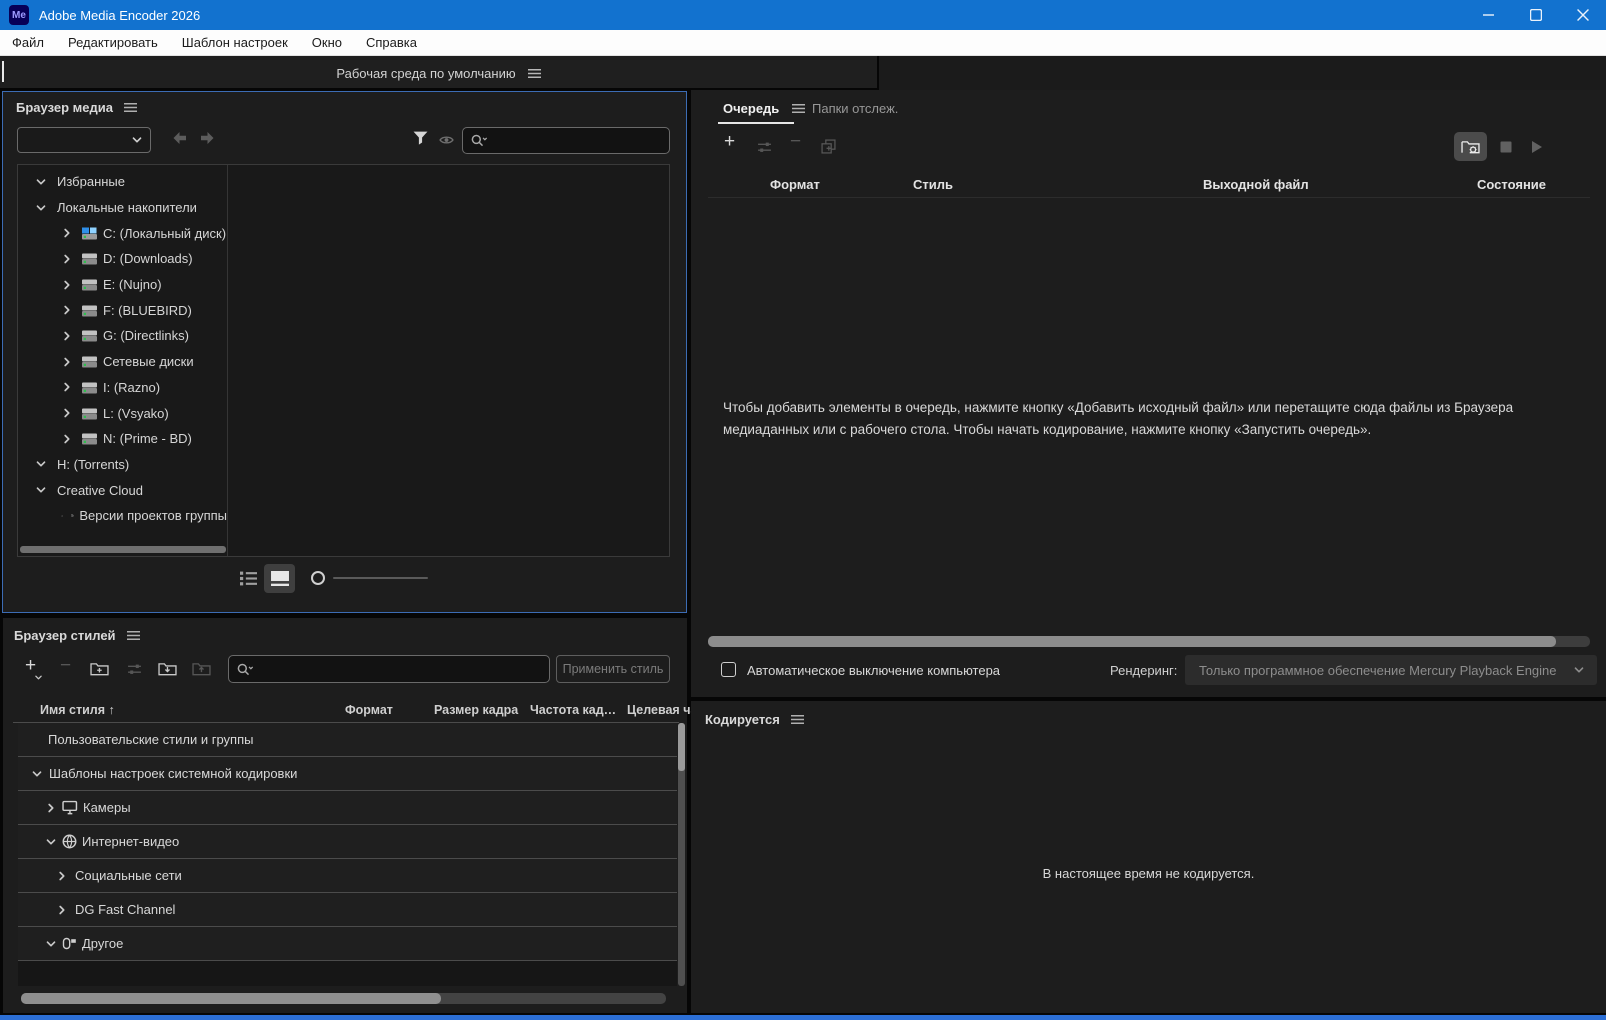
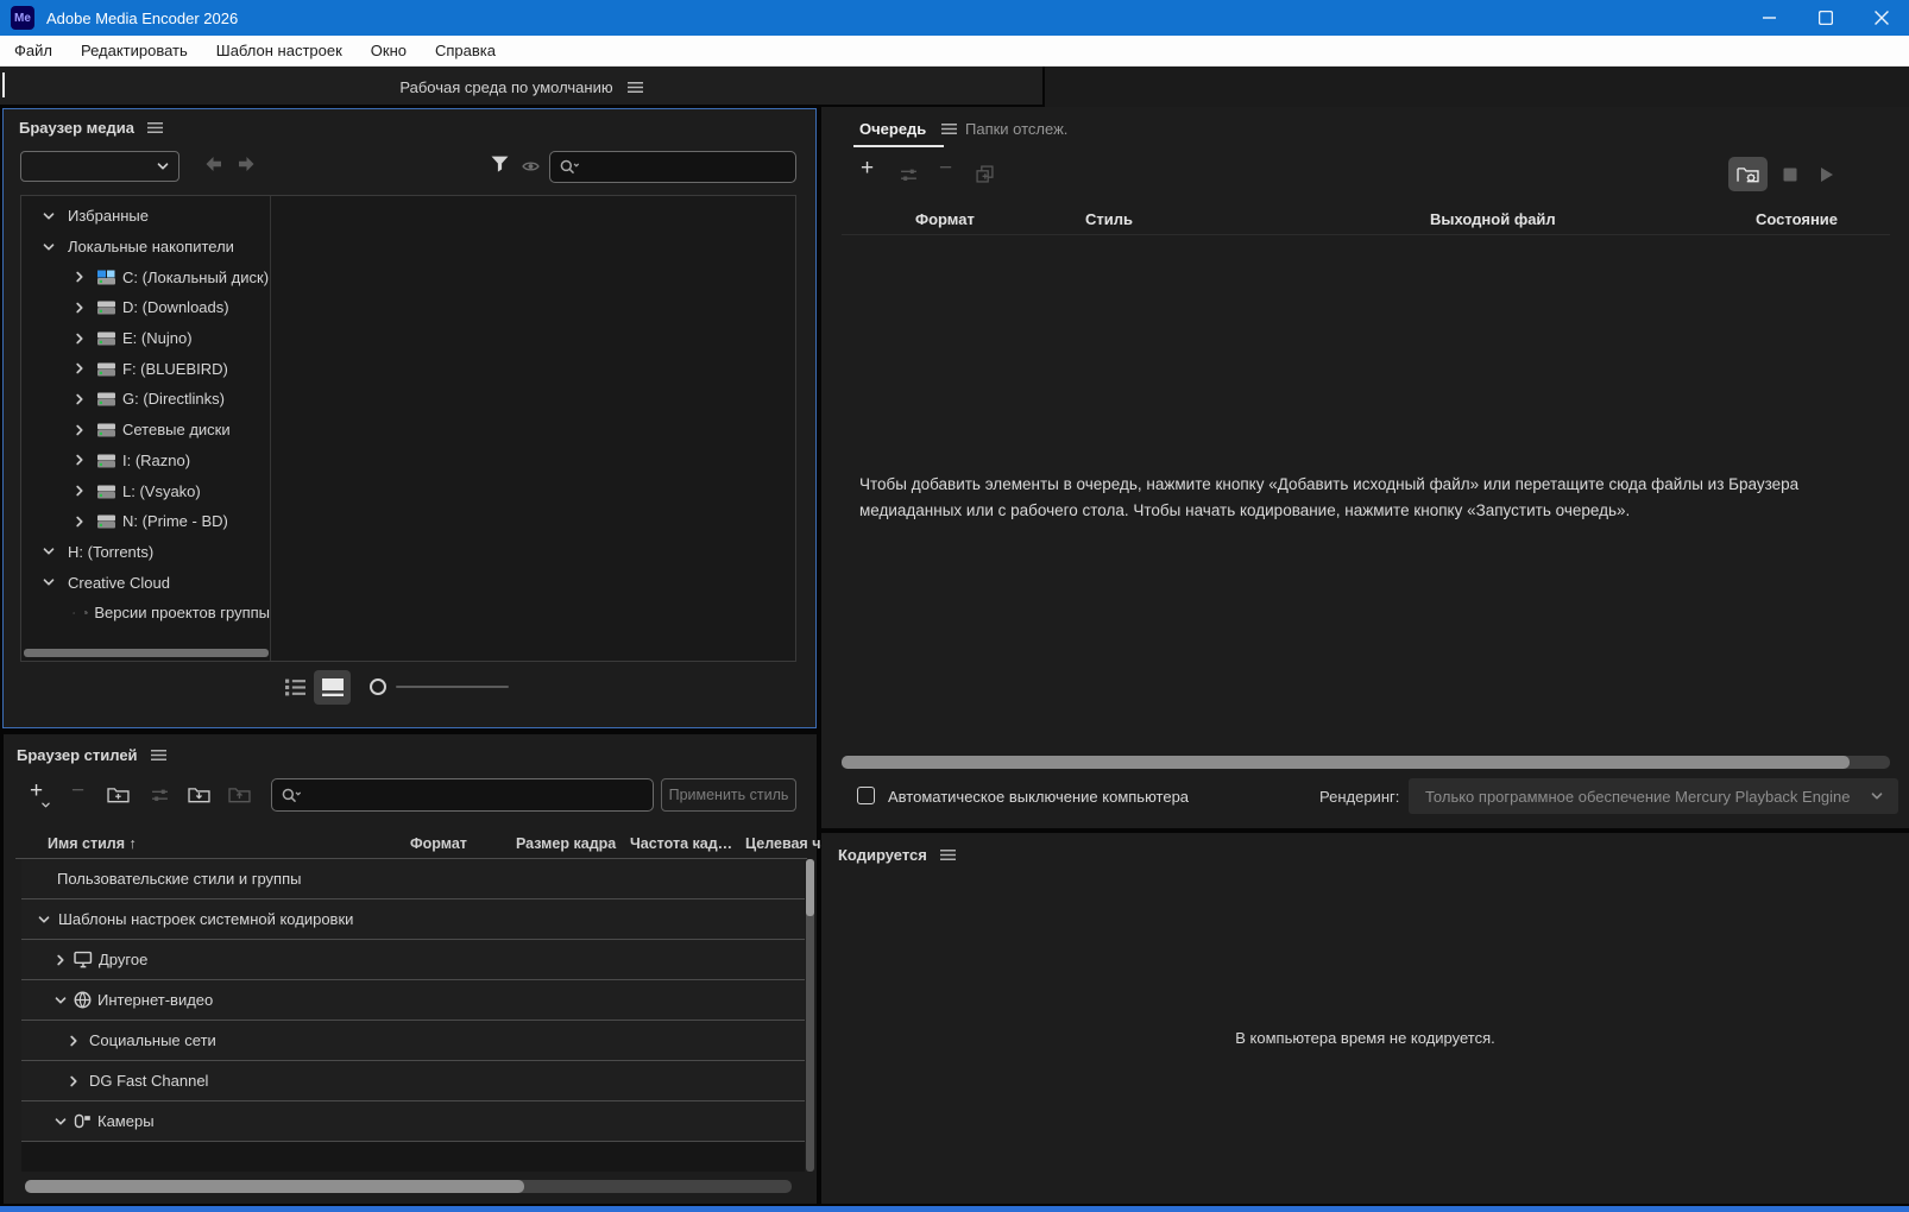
  Me
  Adobe Media Encoder 2026
  Файл
  Редактировать
  Шаблон настроек
  Окно
  Справка
  Рабочая среда по умолчанию
  Браузер медиа
  Избранные
  Локальные накопители
  C: (Локальный диск)
  D: (Downloads)
  E: (Nujno)
  F: (BLUEBIRD)
  G: (Directlinks)
  Сетевые диски
  I: (Razno)
  L: (Vsyako)
  N: (Prime - BD)
  H: (Torrents)
  Creative Cloud
  Версии проектов группы
  Браузер стилей
  +
  −
  Применить стиль
  Имя стиля ↑
  Формат
  Размер кадра
  Частота кад…
  Целевая ч
  Пользовательские стили и группы
  Шаблоны настроек системной кодировки
- Камеры
+ Другое
  Интернет-видео
  Социальные сети
  DG Fast Channel
- Другое
+ Камеры
  Очередь
  Папки отслеж.
  +
  −
  Формат
  Стиль
  Выходной файл
  Состояние
  Чтобы добавить элементы в очередь, нажмите кнопку «Добавить исходный файл» или перетащите сюда файлы из Браузера медиаданных или с рабочего стола. Чтобы начать кодирование, нажмите кнопку «Запустить очередь».
  Автоматическое выключение компьютера
  Рендеринг:
  Только программное обеспечение Mercury Playback Engine
  Кодируется
- В настоящее время не кодируется.
+ В компьютера время не кодируется.
